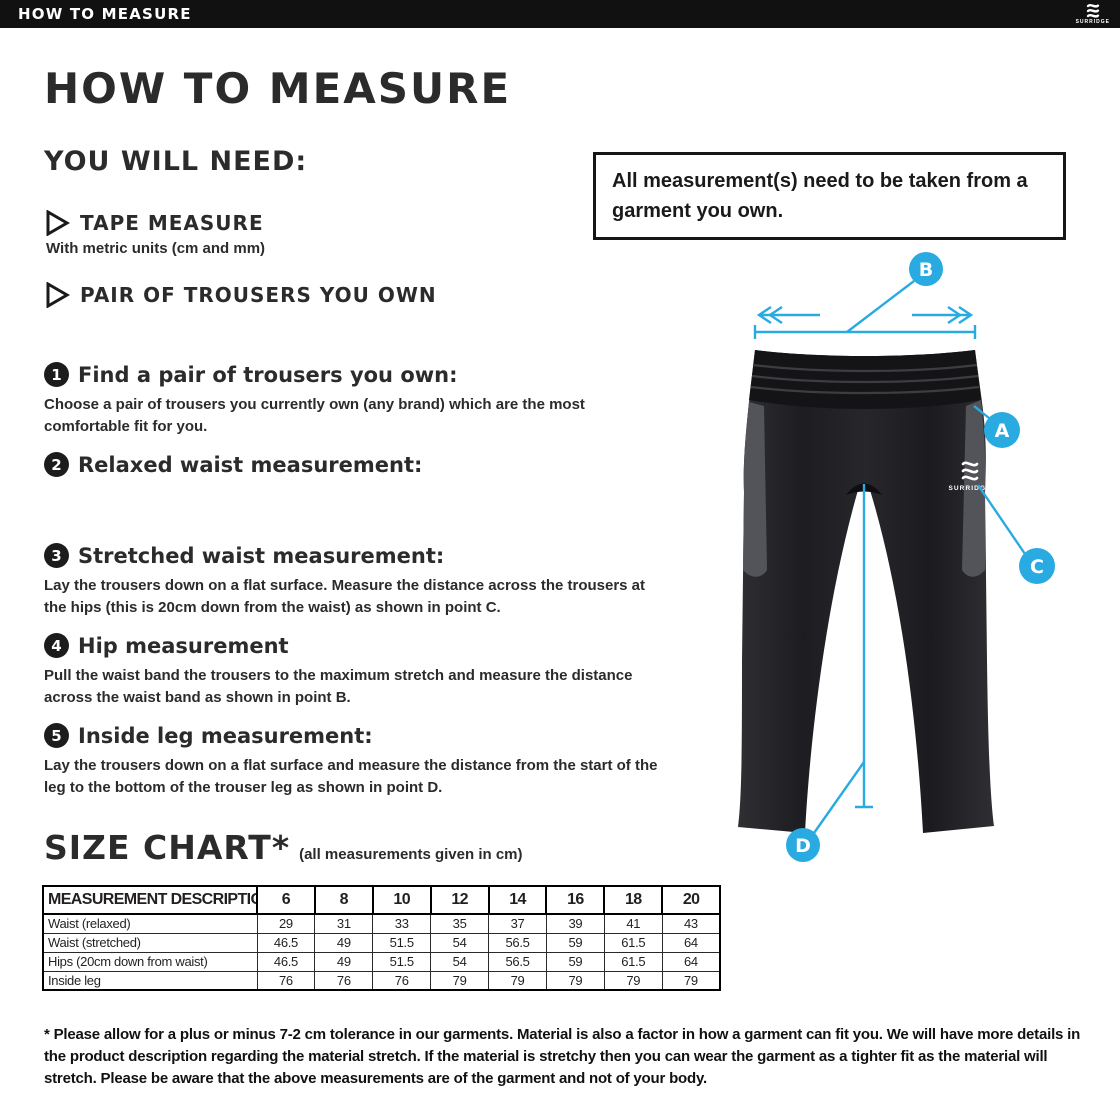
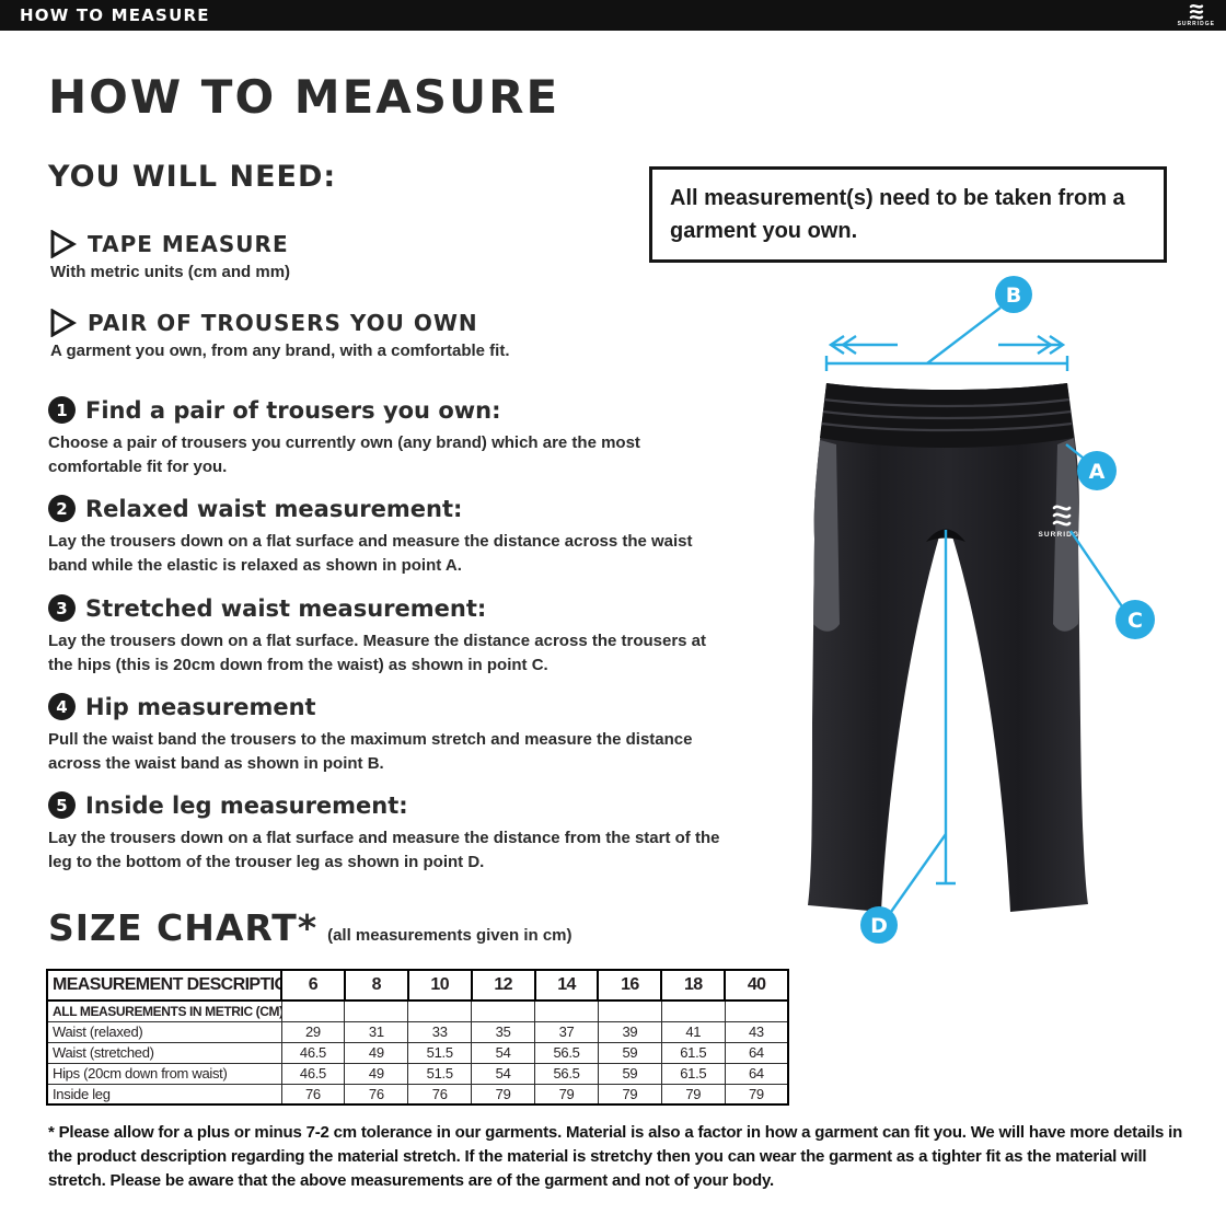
  HOW TO MEASURE
  HOW TO MEASURE
  YOU WILL NEED:
  TAPE MEASURE
  With metric units (cm and mm)
  PAIR OF TROUSERS YOU OWN
+ A garment you own, from any brand, with a comfortable fit.
  All measurement(s) need to be taken from a garment you own.
  1
  Find a pair of trousers you own:
  Choose a pair of trousers you currently own (any brand) which are the most comfortable fit for you.
  2
  Relaxed waist measurement:
+ Lay the trousers down on a flat surface and measure the distance across the waist band while the elastic is relaxed as shown in point A.
  3
  Stretched waist measurement:
  Lay the trousers down on a flat surface. Measure the distance across the trousers at the hips (this is 20cm down from the waist) as shown in point C.
  4
  Hip measurement
  Pull the waist band the trousers to the maximum stretch and measure the distance across the waist band as shown in point B.
  5
  Inside leg measurement:
  Lay the trousers down on a flat surface and measure the distance from the start of the leg to the bottom of the trouser leg as shown in point D.
  B
  A
  C
  D
  SIZE CHART*
  (all measurements given in cm)
- MEASUREMENT DESCRIPTIO	6	8	10	12	14	16	18	20
+ MEASUREMENT DESCRIPTIO	6	8	10	12	14	16	18	40
+ ALL MEASUREMENTS IN METRIC (CM)
  Waist (relaxed)	29	31	33	35	37	39	41	43
  Waist (stretched)	46.5	49	51.5	54	56.5	59	61.5	64
  Hips (20cm down from waist)	46.5	49	51.5	54	56.5	59	61.5	64
  Inside leg	76	76	76	79	79	79	79	79
  * Please allow for a plus or minus 7-2 cm tolerance in our garments. Material is also a factor in how a garment can fit you. We will have more details in the product description regarding the material stretch. If the material is stretchy then you can wear the garment as a tighter fit as the material will stretch. Please be aware that the above measurements are of the garment and not of your body.
